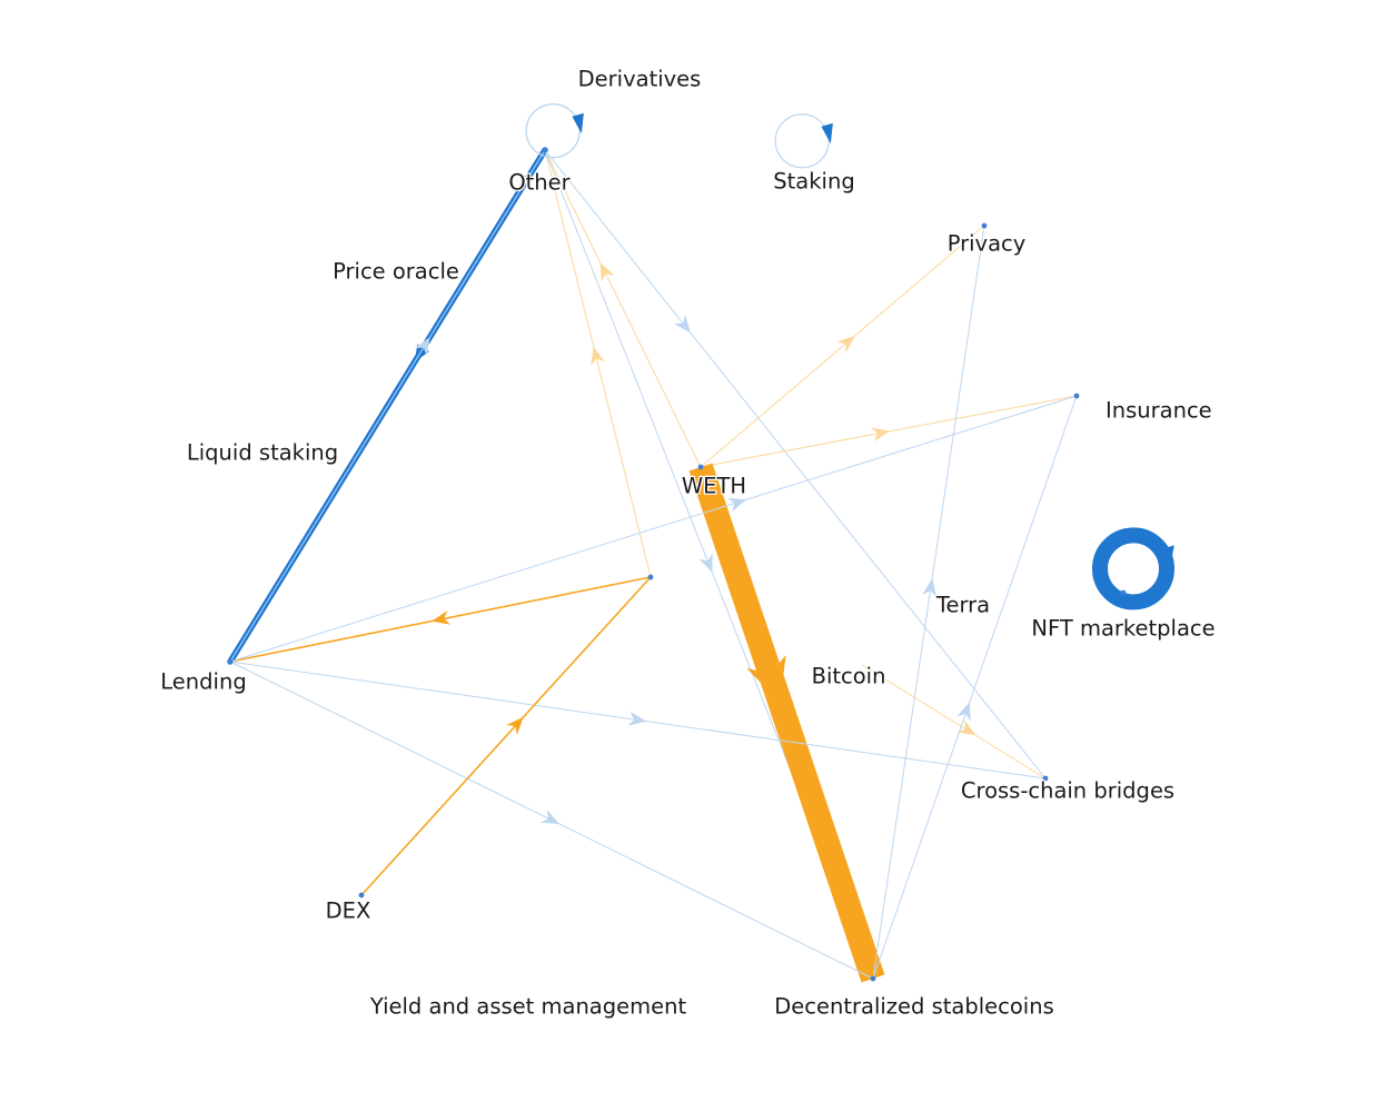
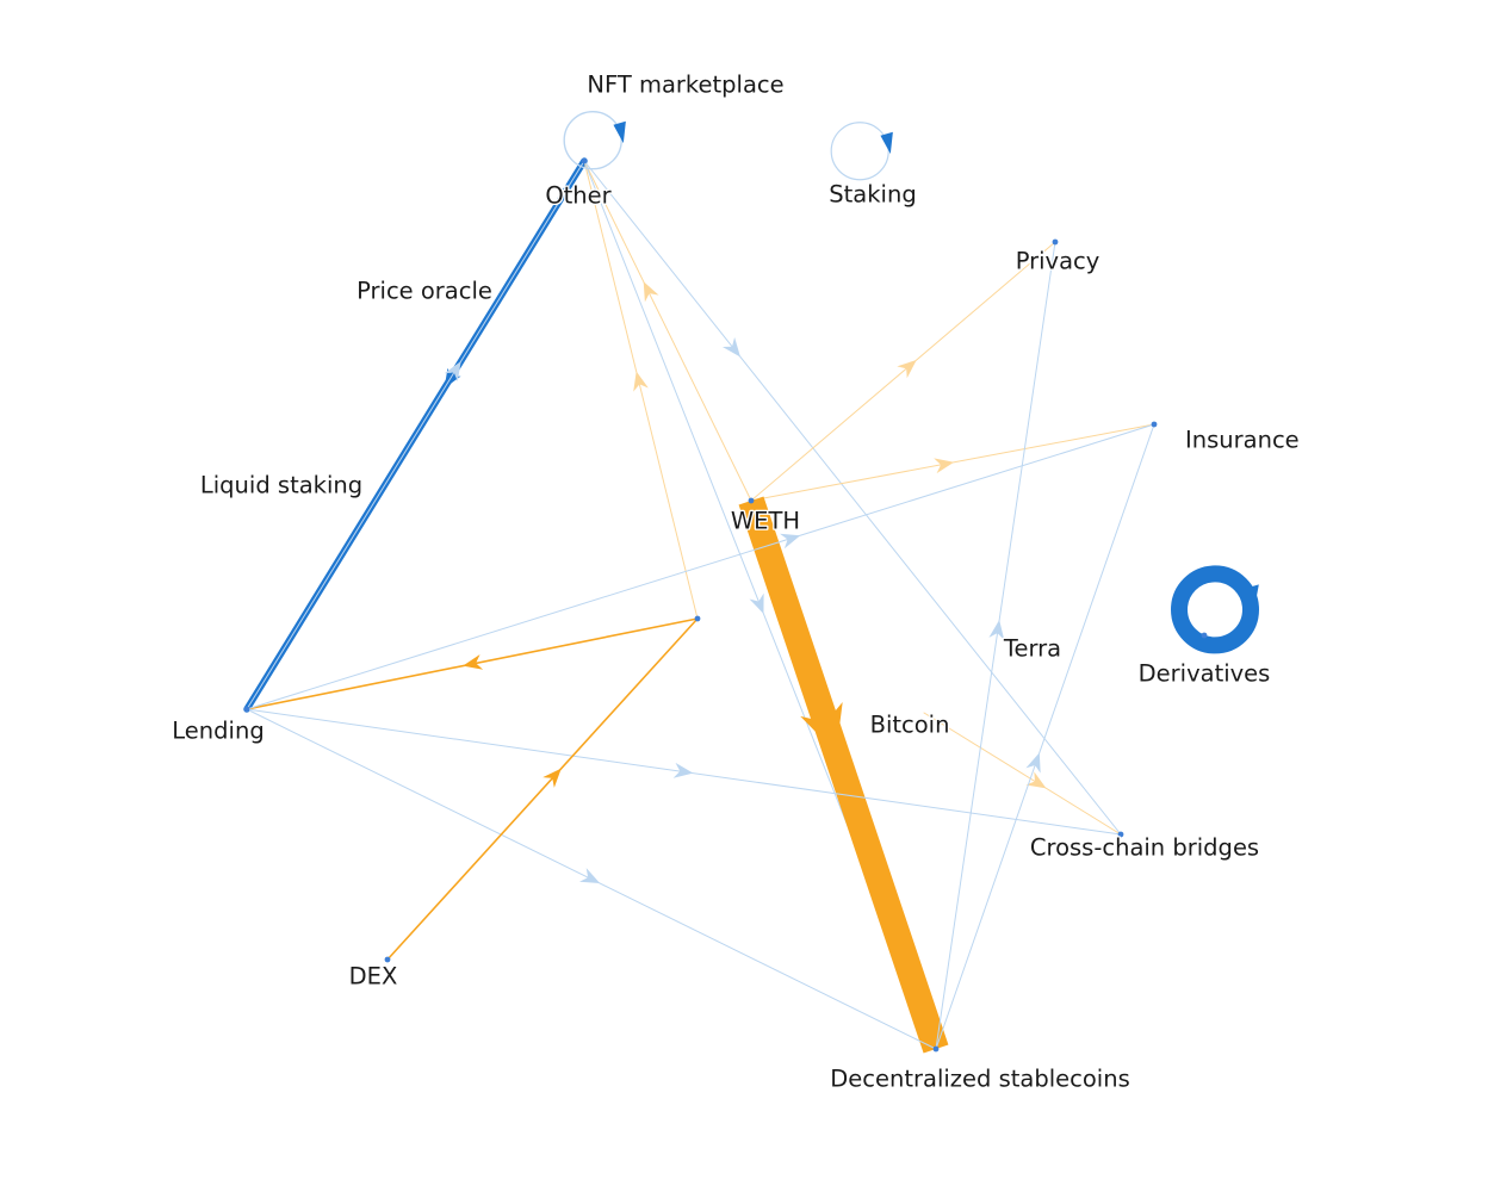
- Derivatives
+ NFT marketplace
  Other
  Staking
  Privacy
  Price oracle
  Insurance
  Liquid staking
  WETH
  Terra
- NFT marketplace
+ Derivatives
  Lending
  Bitcoin
  Cross-chain bridges
  DEX
- Yield and asset management
  Decentralized stablecoins
